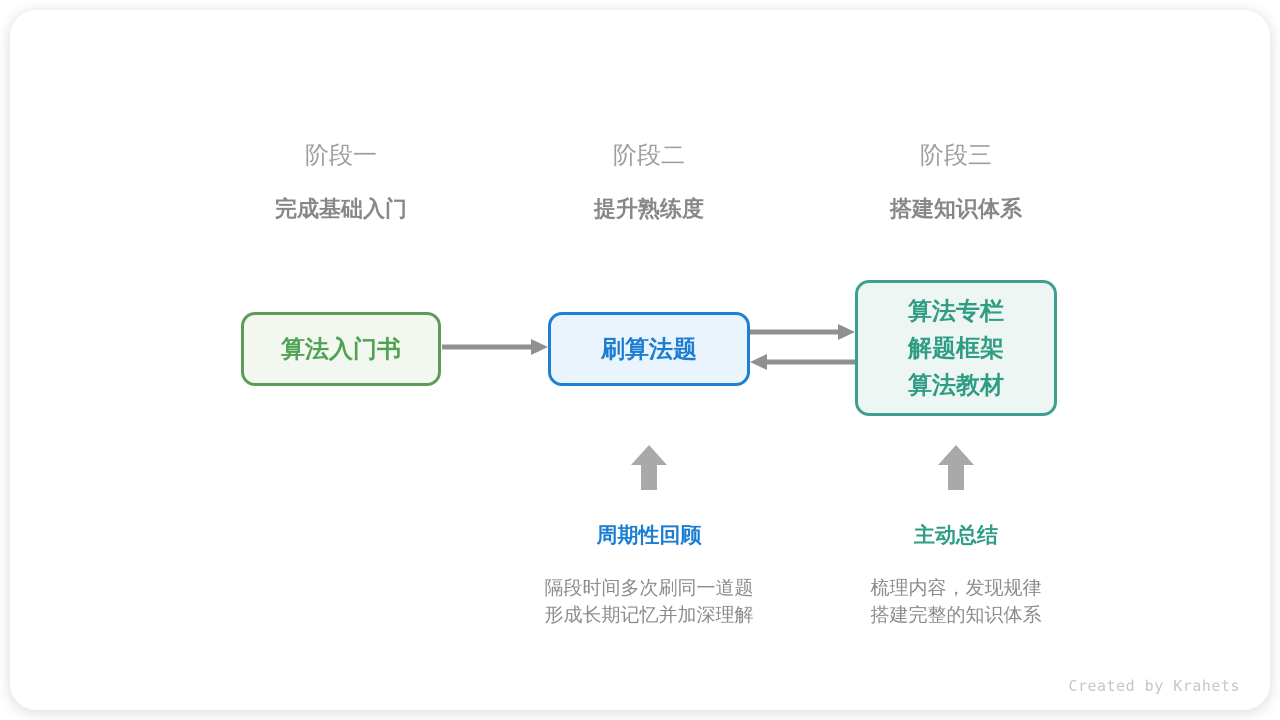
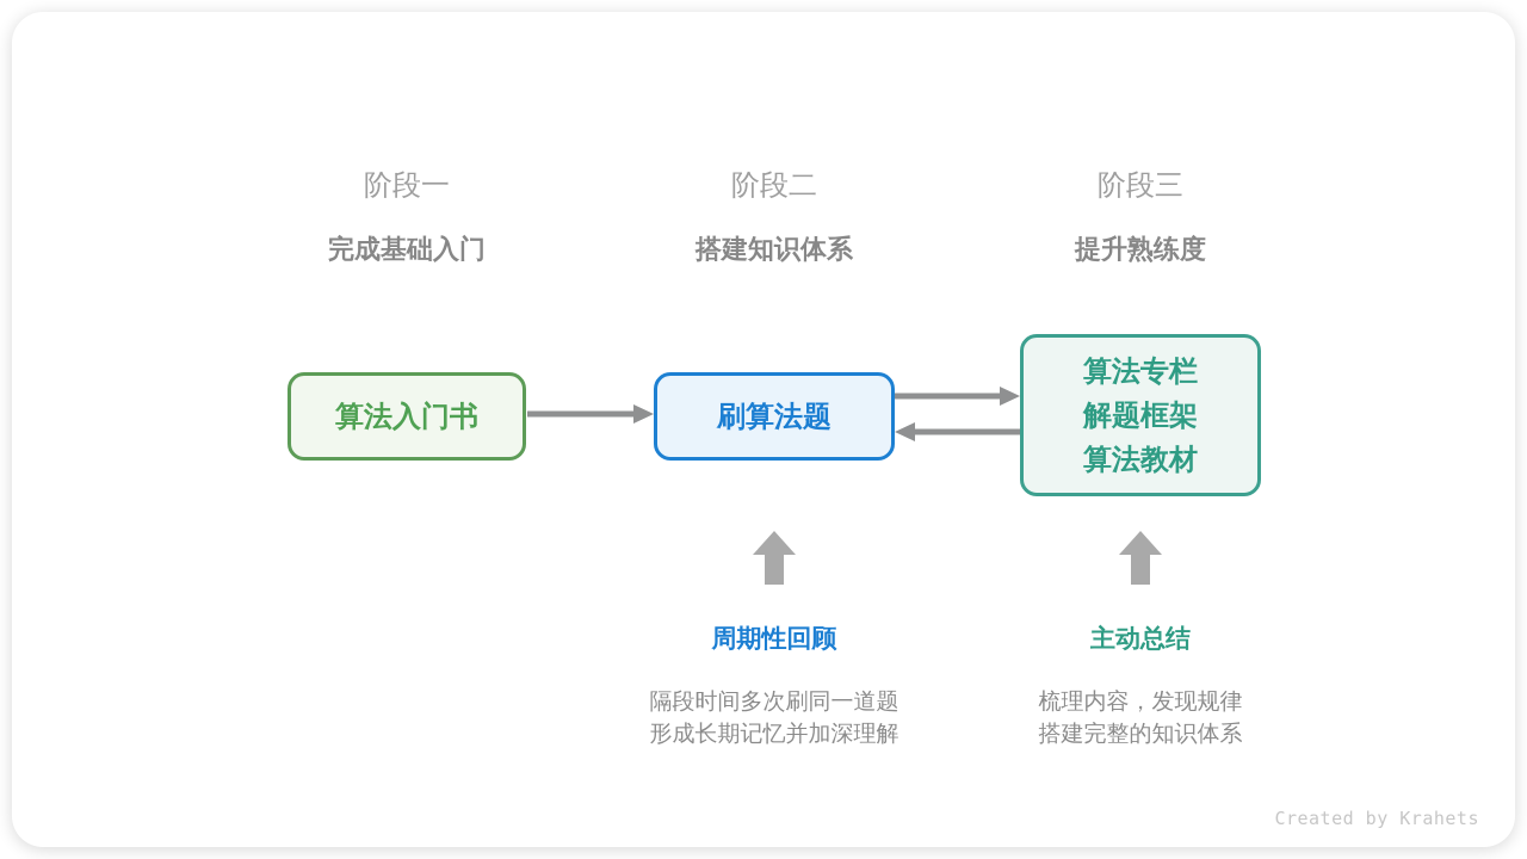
  阶段一
  完成基础入门
  阶段二
- 提升熟练度
+ 搭建知识体系
  阶段三
- 搭建知识体系
+ 提升熟练度
  算法入门书
  刷算法题
  算法专栏
  解题框架
  算法教材
  周期性回顾
  隔段时间多次刷同一道题
  形成长期记忆并加深理解
  主动总结
  梳理内容，发现规律
  搭建完整的知识体系
  Created by Krahets
